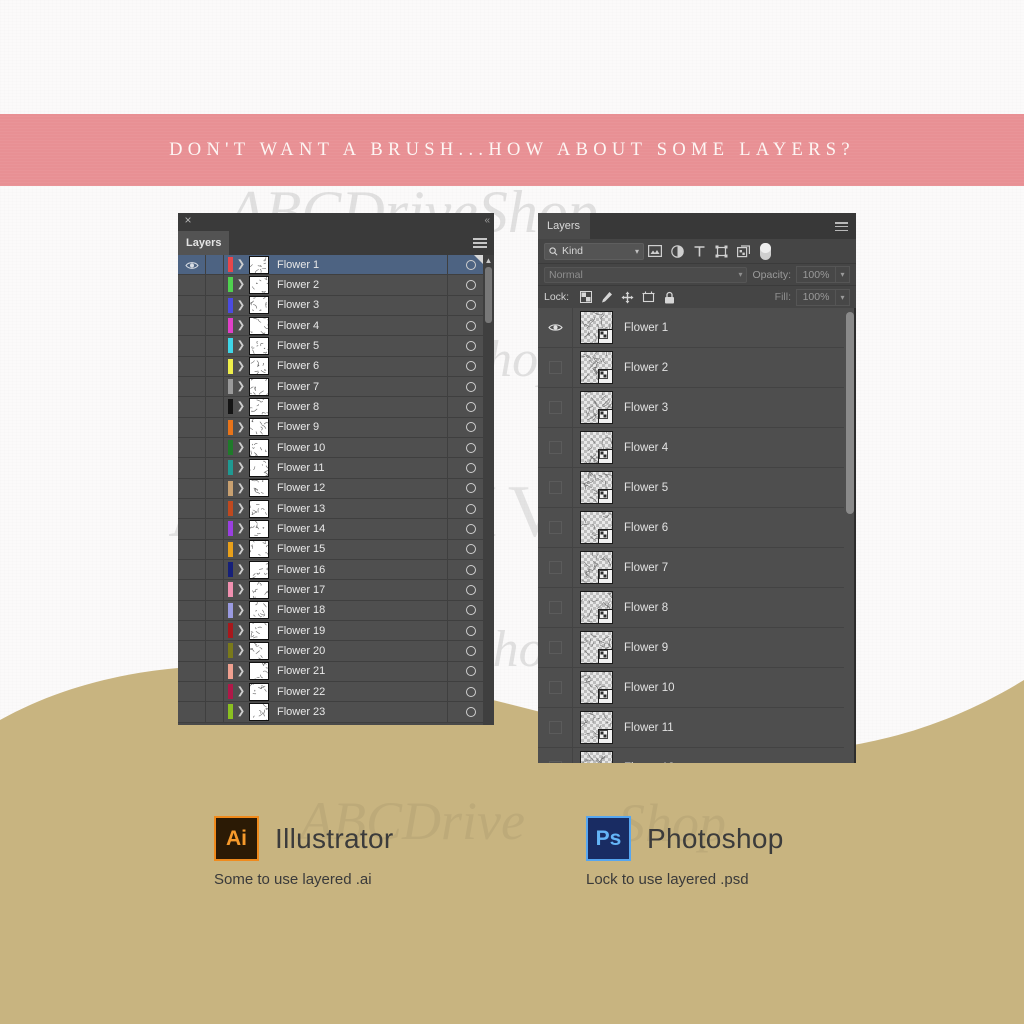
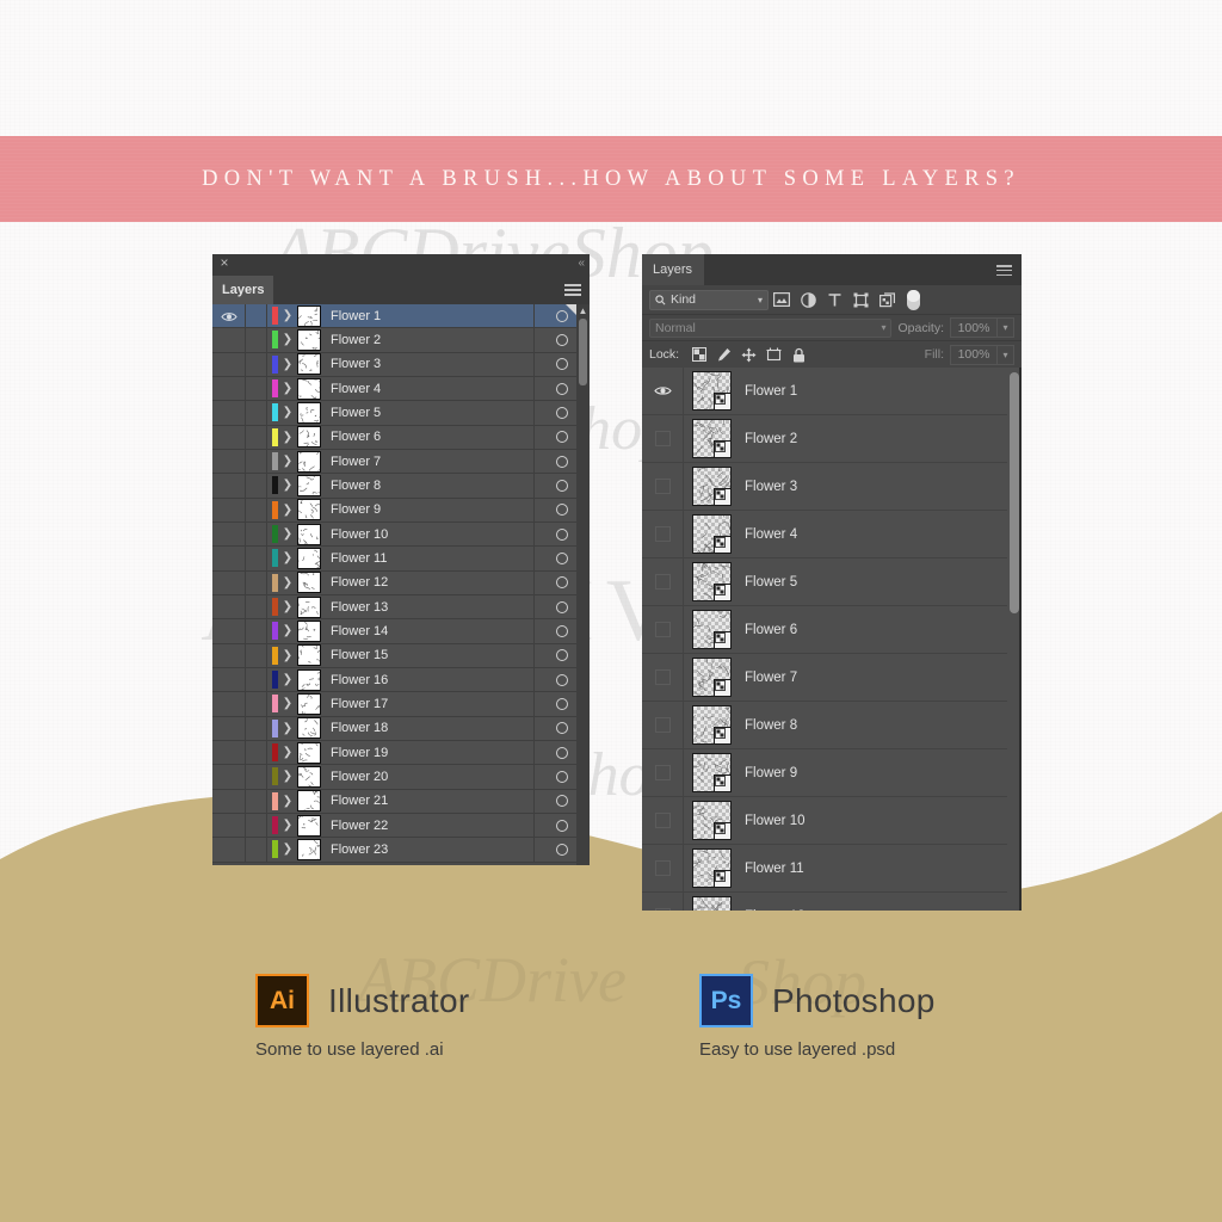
  ABCDriveShop
  ABCDrive
  Shop
  DON'T WANT A BRUSH...HOW ABOUT SOME LAYERS?
  ×
  «
  Layers
  ❯
  Flower 1
  ❯
  Flower 2
  ❯
  Flower 3
  ❯
  Flower 4
  ❯
  Flower 5
  ❯
  Flower 6
  ❯
  Flower 7
  ❯
  Flower 8
  ❯
  Flower 9
  ❯
  Flower 10
  ❯
  Flower 11
  ❯
  Flower 12
  ❯
  Flower 13
  ❯
  Flower 14
  ❯
  Flower 15
  ❯
  Flower 16
  ❯
  Flower 17
  ❯
  Flower 18
  ❯
  Flower 19
  ❯
  Flower 20
  ❯
  Flower 21
  ❯
  Flower 22
  ❯
  Flower 23
  ▲
  Layers
  Kind
  ▾
  Normal
  ▾
  Opacity:
  100%
  ▾
  Lock:
  Fill:
  100%
  ▾
  Flower 1
  Flower 2
  Flower 3
  Flower 4
  Flower 5
  Flower 6
  Flower 7
  Flower 8
  Flower 9
  Flower 10
  Flower 11
  Ai
  Illustrator
  Some to use layered .ai
  Ps
  Photoshop
- Lock to use layered .psd
+ Easy to use layered .psd
